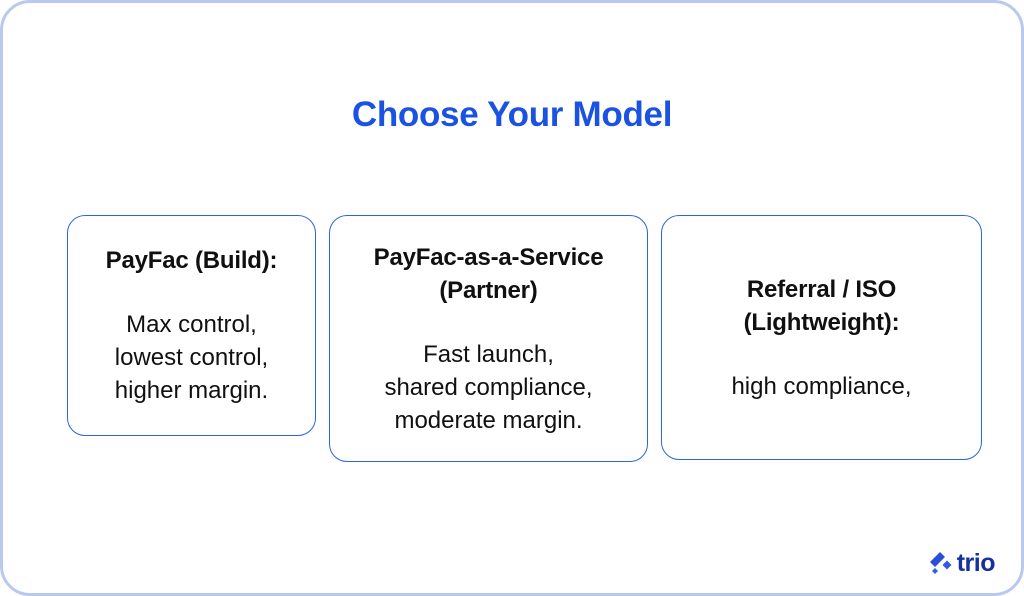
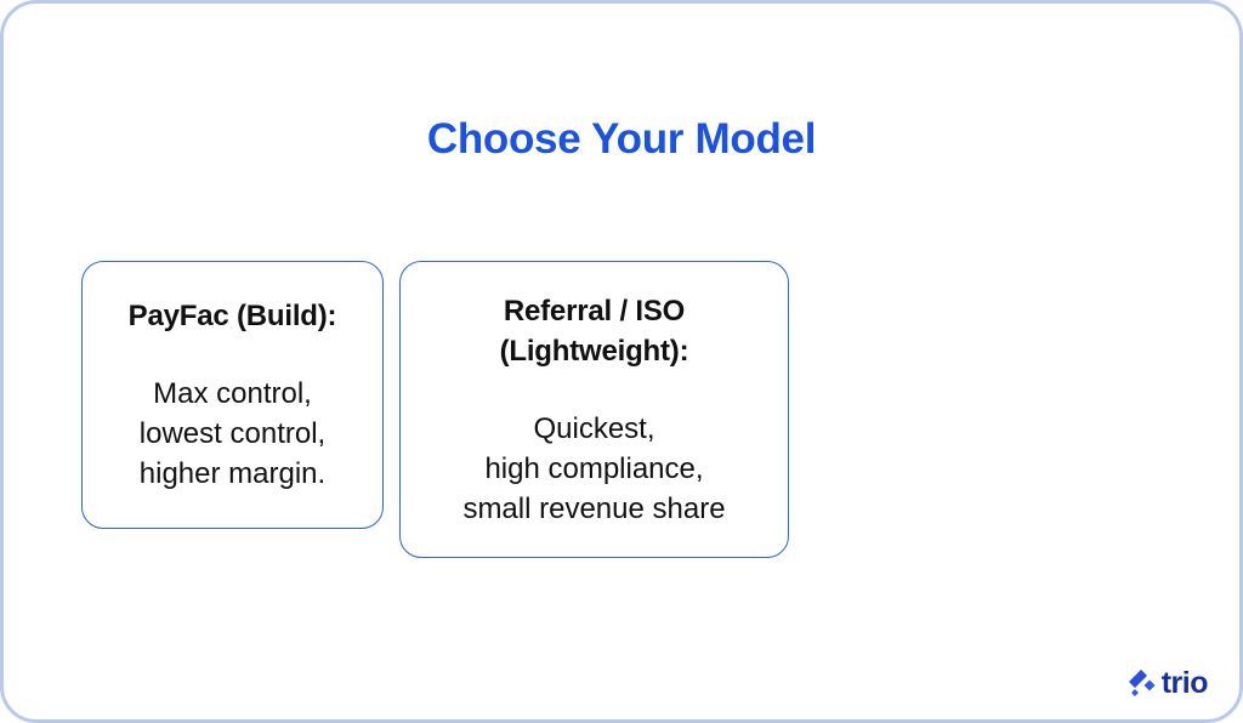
  Choose Your Model
  PayFac (Build):
  Max control,
  lowest control,
  higher margin.
- PayFac-as-a-Service
- (Partner)
- Fast launch,
- shared compliance,
- moderate margin.
  Referral / ISO
  (Lightweight):
+ Quickest,
  high compliance,
+ small revenue share
  trio
